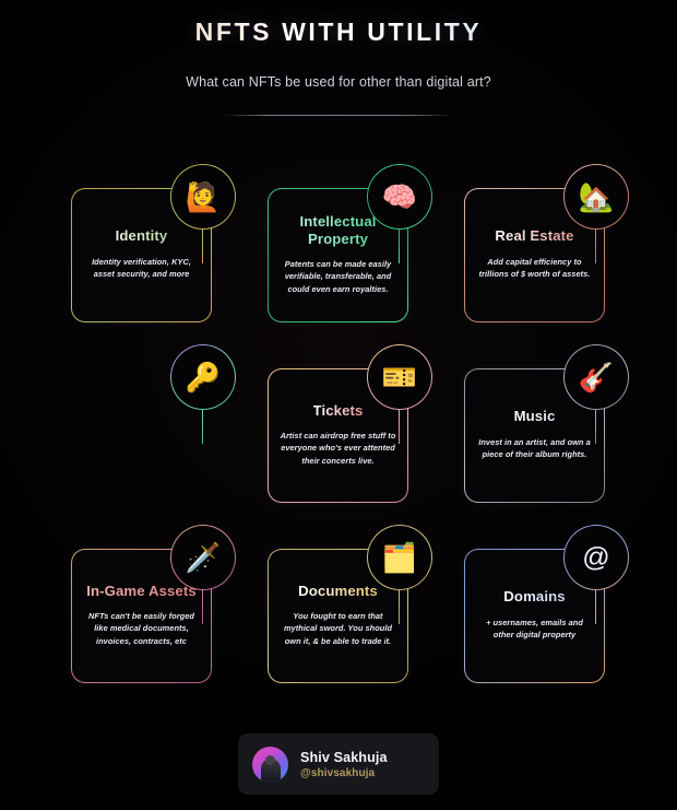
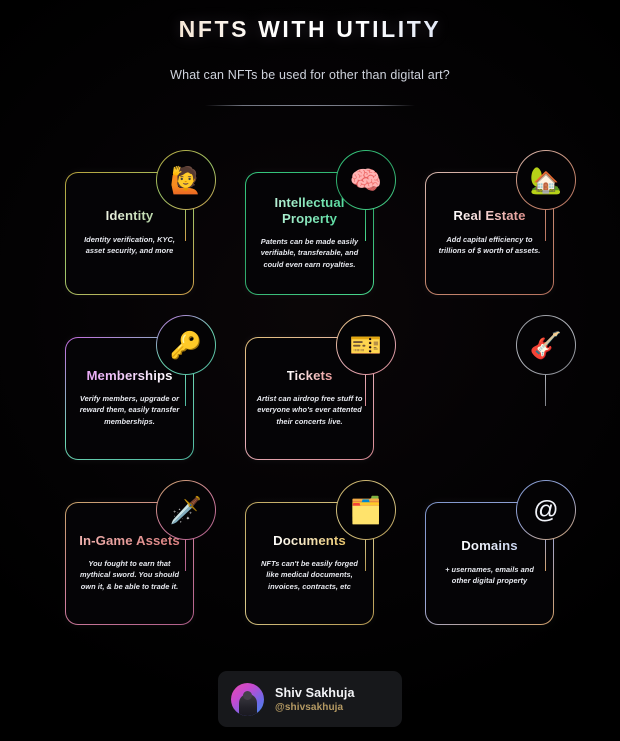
  NFTS WITH UTILITY
  What can NFTs be used for other than digital art?
  Identity
  Identity verification, KYC, asset security, and more
  🙋
  Intellectual Property
  Patents can be made easily verifiable, transferable, and could even earn royalties.
  🧠
  Real Estate
  Add capital efficiency to trillions of $ worth of assets.
  🏡
+ Memberships
+ Verify members, upgrade or reward them, easily transfer memberships.
  🔑
  Tickets
  Artist can airdrop free stuff to everyone who's ever attented their concerts live.
  🎫
- Music
- Invest in an artist, and own a piece of their album rights.
  🎸
  In-Game Assets
- NFTs can't be easily forged like medical documents, invoices, contracts, etc
+ You fought to earn that mythical sword. You should own it, & be able to trade it.
  🗡️
  Documents
- You fought to earn that mythical sword. You should own it, & be able to trade it.
+ NFTs can't be easily forged like medical documents, invoices, contracts, etc
  🗂️
  Domains
  + usernames, emails and other digital property
  @
  Shiv Sakhuja
  @shivsakhuja
